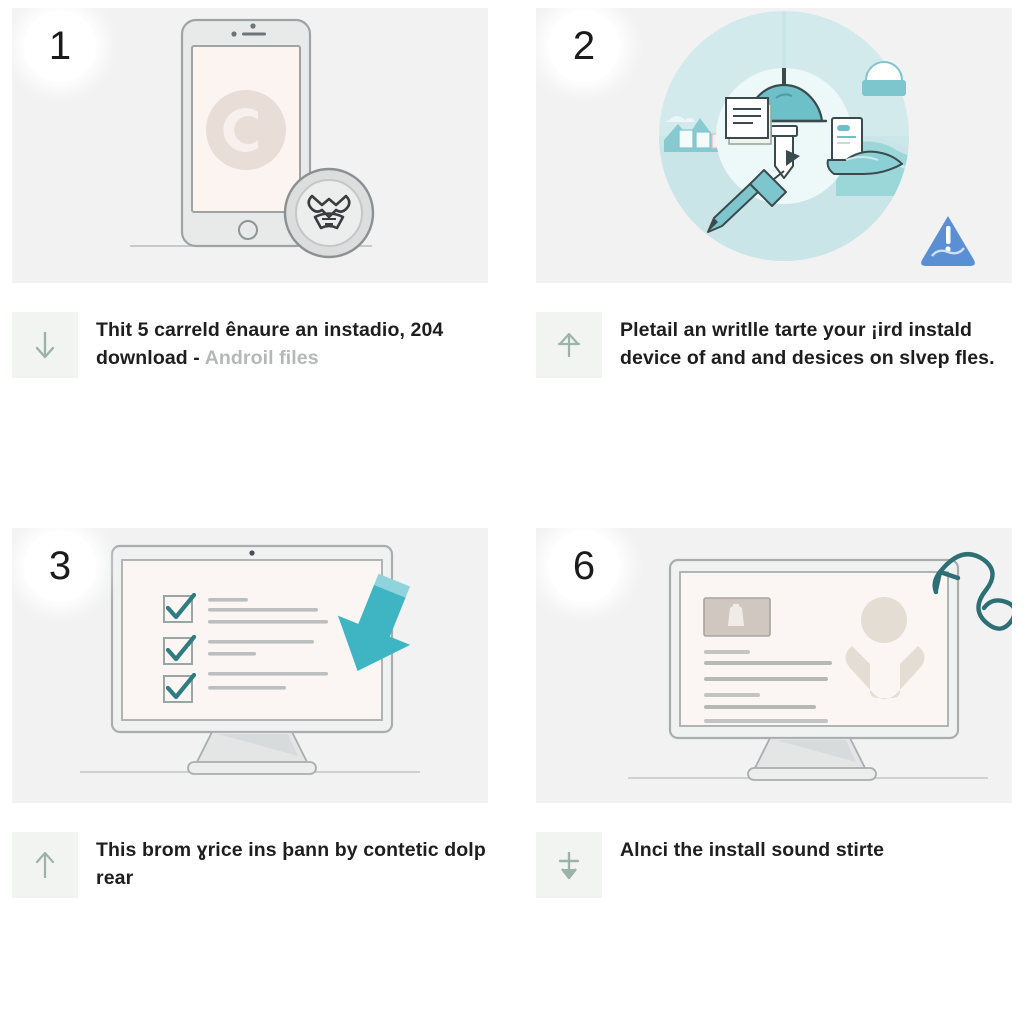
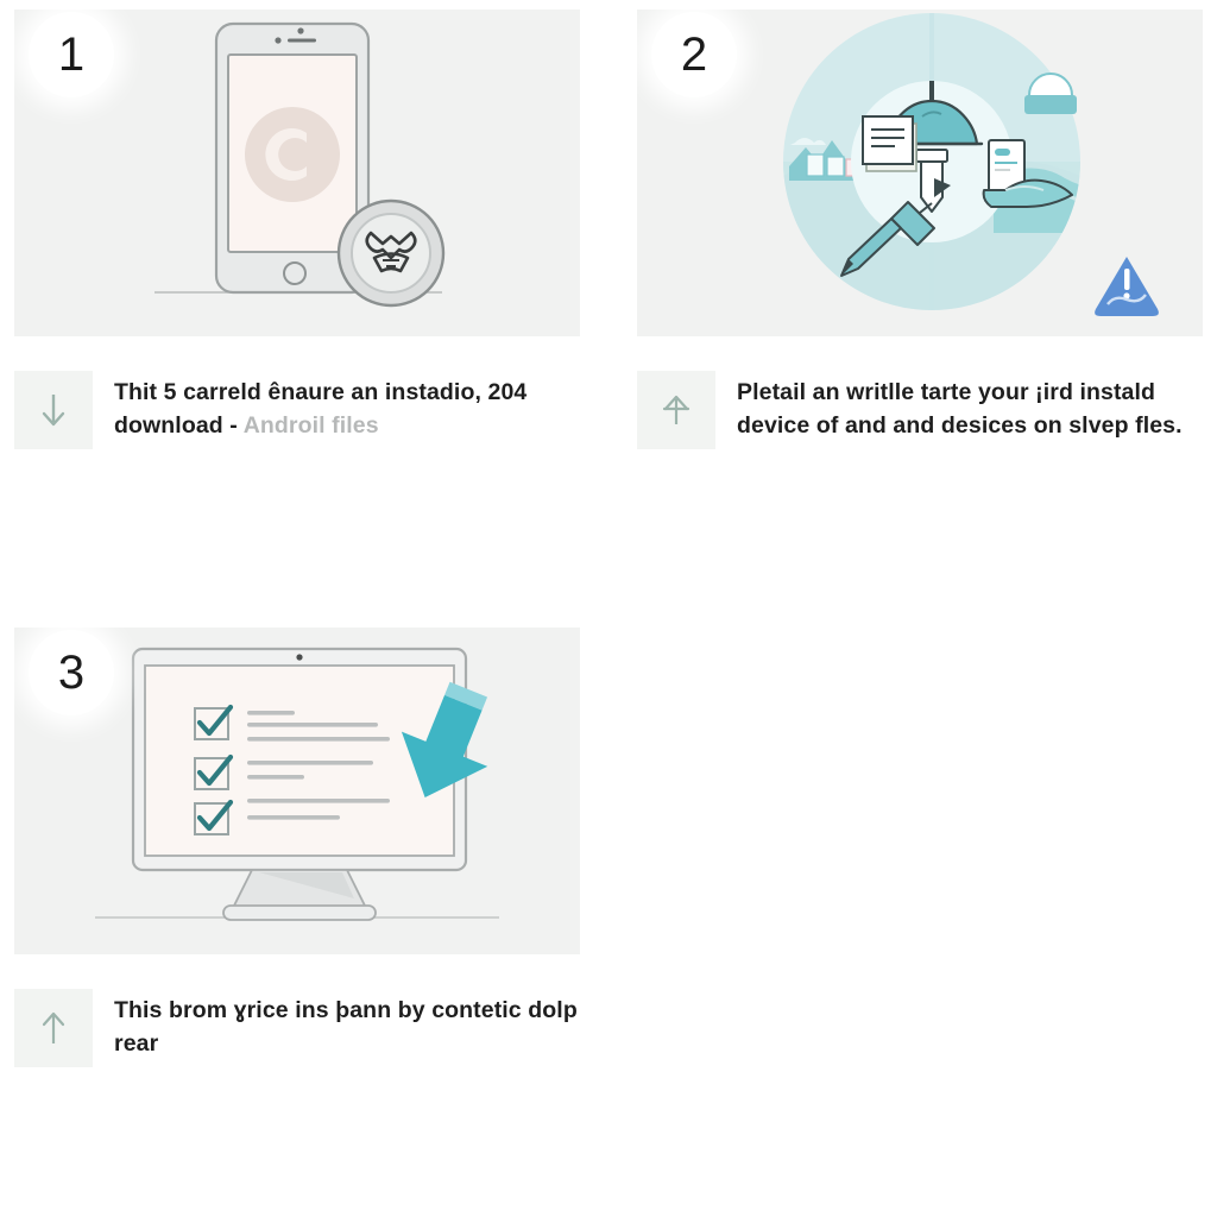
  1
  Thit 5 carreld ênaure an instadio, 204 download - Androil files
  2
  Pletail an writlle tarte your ¡ird instald device of and and desices on slvep fles.
  3
  This brom ɣrice ins þann by contetic dolp rear
- 6
- Alnci the install sound stirte
